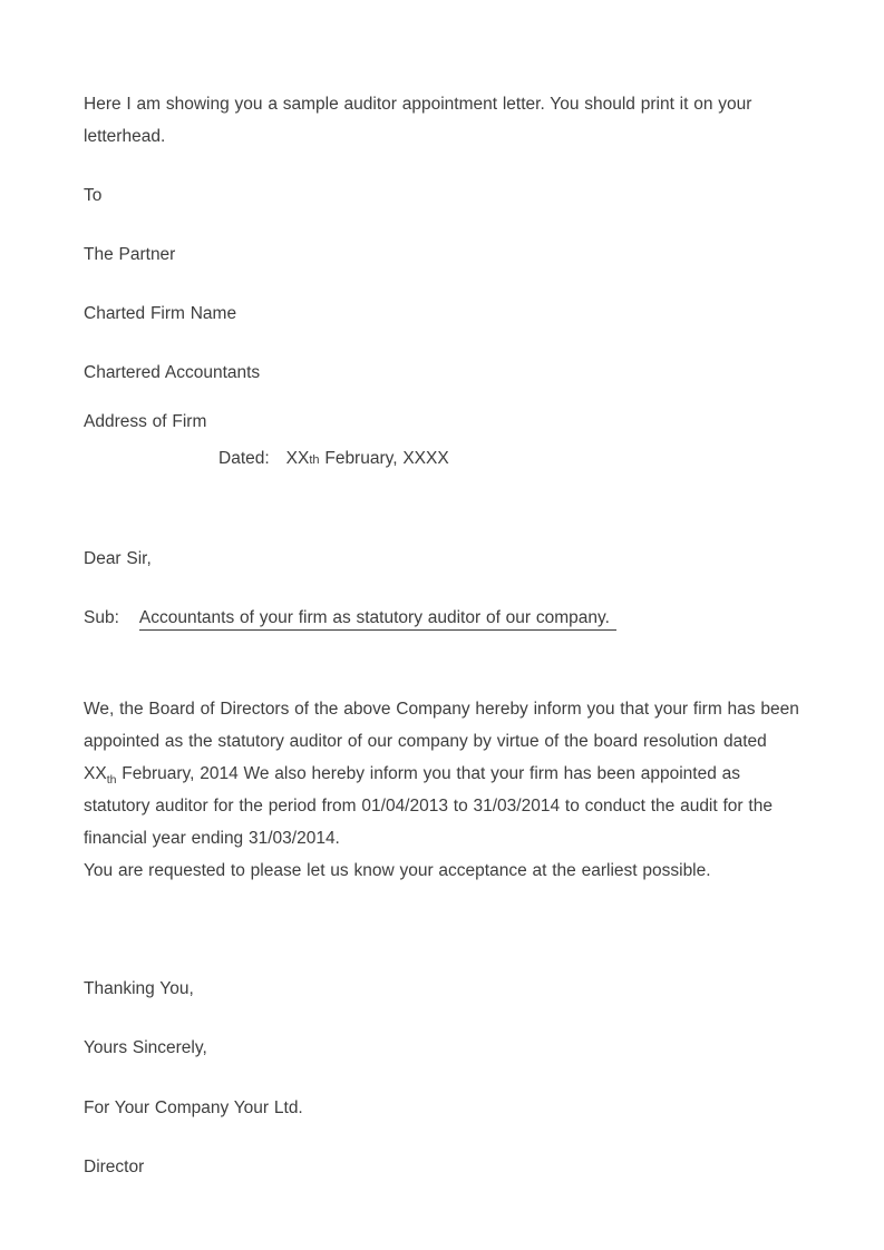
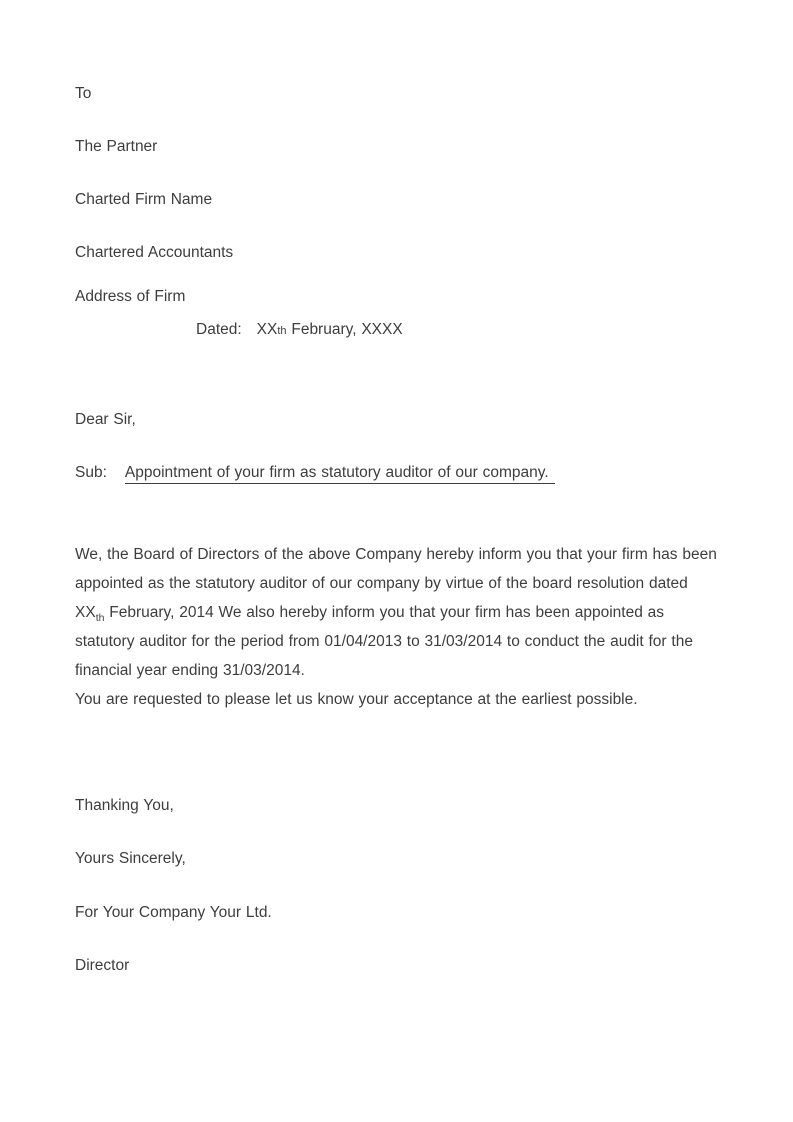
- Here I am showing you a sample auditor appointment letter. You should print it on your letterhead.
  To
  The Partner
  Charted Firm Name
  Chartered Accountants
  Address of Firm
  Dated: XXth February, XXXX
  Dear Sir,
- Sub: Accountants of your firm as statutory auditor of our company.
+ Sub: Appointment of your firm as statutory auditor of our company.
  We, the Board of Directors of the above Company hereby inform you that your firm has been appointed as the statutory auditor of our company by virtue of the board resolution dated XXth February, 2014 We also hereby inform you that your firm has been appointed as statutory auditor for the period from 01/04/2013 to 31/03/2014 to conduct the audit for the financial year ending 31/03/2014.
  You are requested to please let us know your acceptance at the earliest possible.
  Thanking You,
  Yours Sincerely,
  For Your Company Your Ltd.
  Director
